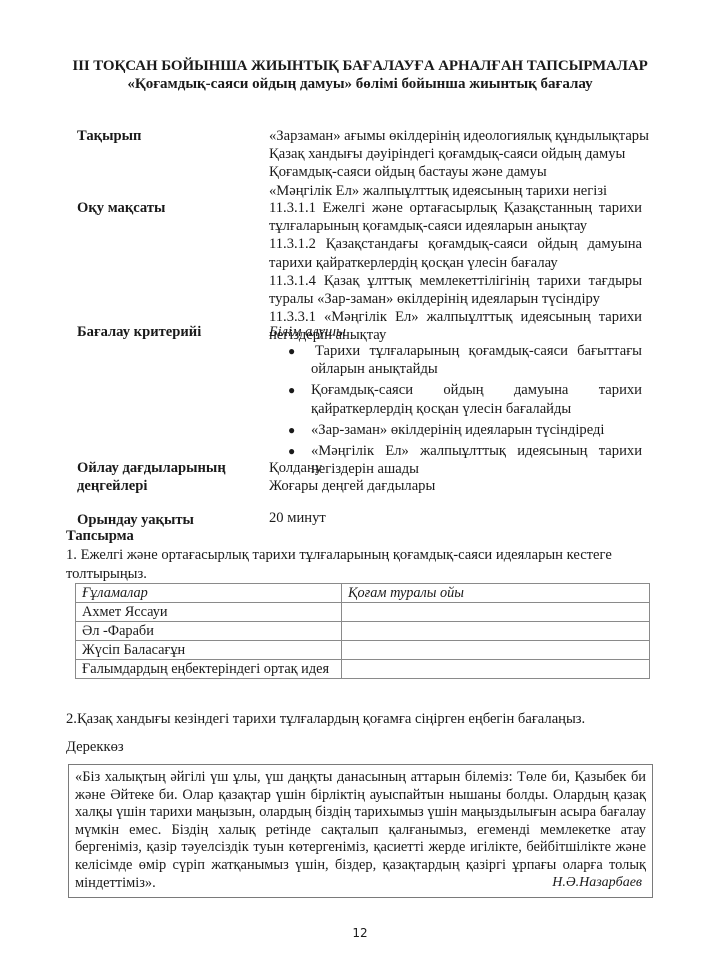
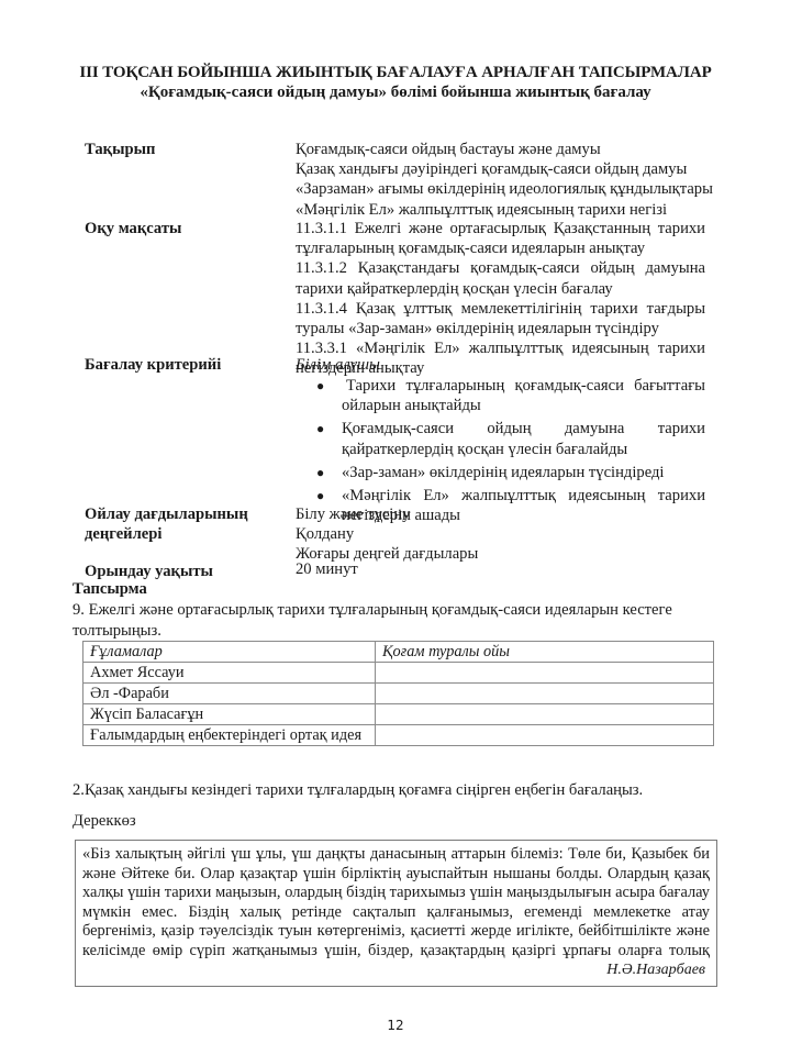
  III ТОҚСАН БОЙЫНША ЖИЫНТЫҚ БАҒАЛАУҒА АРНАЛҒАН ТАПСЫРМАЛАР
  «Қоғамдық-саяси ойдың дамуы» бөлімі бойынша жиынтық бағалау
  Тақырып
- «Зарзаман» ағымы өкілдерінің идеологиялық құндылықтары
+ Қоғамдық-саяси ойдың бастауы және дамуы
  Қазақ хандығы дәуіріндегі қоғамдық-саяси ойдың дамуы
- Қоғамдық-саяси ойдың бастауы және дамуы
+ «Зарзаман» ағымы өкілдерінің идеологиялық құндылықтары
  «Мәңгілік Ел» жалпыұлттық идеясының тарихи негізі
  Оқу мақсаты
  11.3.1.1 Ежелгі және ортағасырлық Қазақстанның тарихи
  тұлғаларының қоғамдық-саяси идеяларын анықтау
  11.3.1.2 Қазақстандағы қоғамдық-саяси ойдың дамуына
  тарихи қайраткерлердің қосқан үлесін бағалау
  11.3.1.4 Қазақ ұлттық мемлекеттілігінің тарихи тағдыры
  туралы «Зар-заман» өкілдерінің идеяларын түсіндіру
  11.3.3.1 «Мәңгілік Ел» жалпыұлттық идеясының тарихи
  негіздерін анықтау
  Бағалау критерийі
  Білім алушы
  ●
  Тарихи тұлғаларының қоғамдық-саяси бағыттағы
  ойларын анықтайды
  ●
  Қоғамдық-саяси ойдың дамуына тарихи
  қайраткерлердің қосқан үлесін бағалайды
  ●
  «Зар-заман» өкілдерінің идеяларын түсіндіреді
  ●
  «Мәңгілік Ел» жалпыұлттық идеясының тарихи
  негіздерін ашады
  Ойлау дағдыларының
  деңгейлері
+ Білу және түсіну
  Қолдану
  Жоғары деңгей дағдылары
  Орындау уақыты
  20 минут
  Тапсырма
- 1. Ежелгі және ортағасырлық тарихи тұлғаларының қоғамдық-саяси идеяларын кестеге
+ 9. Ежелгі және ортағасырлық тарихи тұлғаларының қоғамдық-саяси идеяларын кестеге
  толтырыңыз.
  Ғұламалар	Қоғам туралы ойы
  Ахмет Яссауи
  Әл -Фараби
  Жүсіп Баласағұн
  Ғалымдардың еңбектеріндегі ортақ идея
  2.Қазақ хандығы кезіндегі тарихи тұлғалардың қоғамға сіңірген еңбегін бағалаңыз.
  Дереккөз
  «Біз халықтың әйгілі үш ұлы, үш даңқты данасының аттарын білеміз: Төле би, Қазыбек би
  және Әйтеке би. Олар қазақтар үшін бірліктің ауыспайтын нышаны болды. Олардың қазақ
  халқы үшін тарихи маңызын, олардың біздің тарихымыз үшін маңыздылығын асыра бағалау
  мүмкін емес. Біздің халық ретінде сақталып қалғанымыз, егеменді мемлекетке атау
  бергеніміз, қазір тәуелсіздік туын көтергеніміз, қасиетті жерде игілікте, бейбітшілікте және
  келісімде өмір сүріп жатқанымыз үшін, біздер, қазақтардың қазіргі ұрпағы оларға толық
- міндеттіміз».
  Н.Ә.Назарбаев
  12
